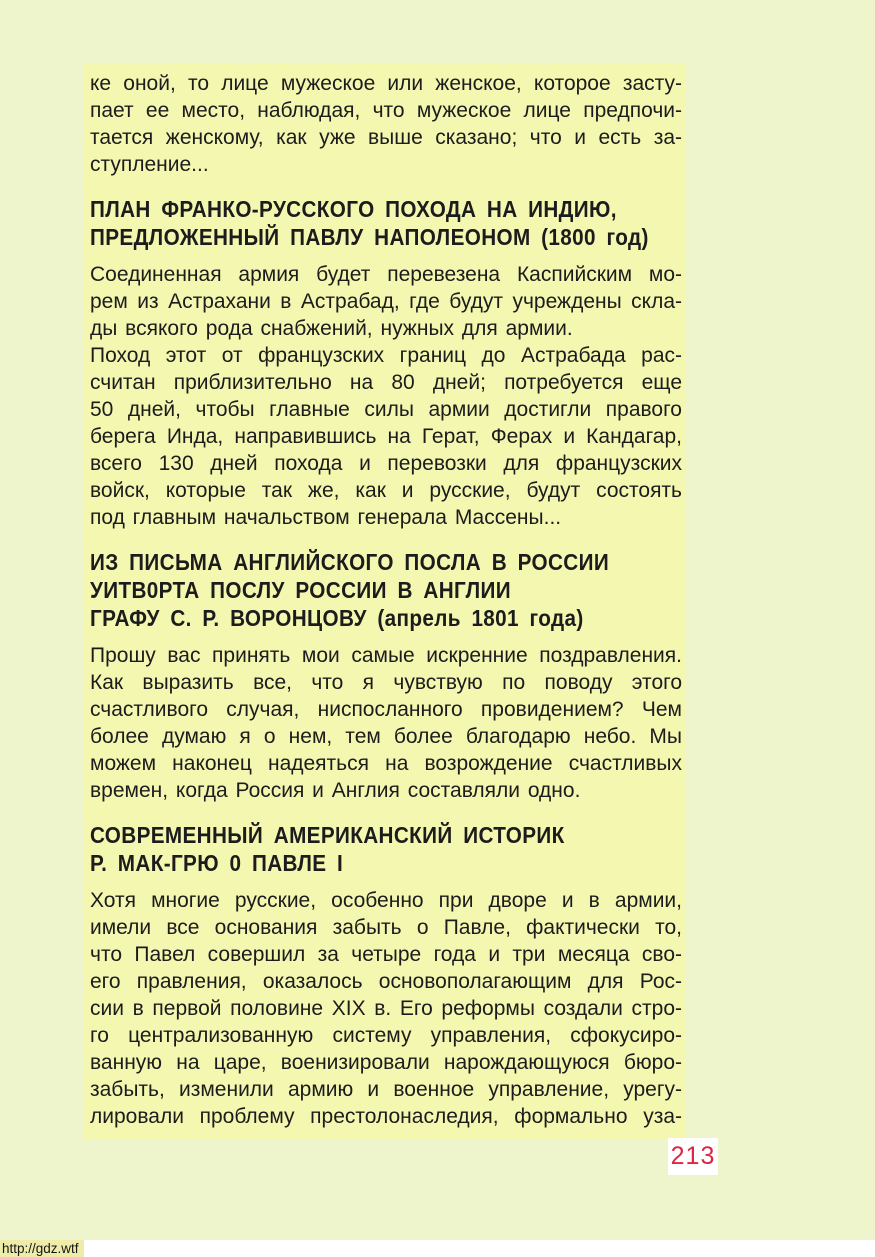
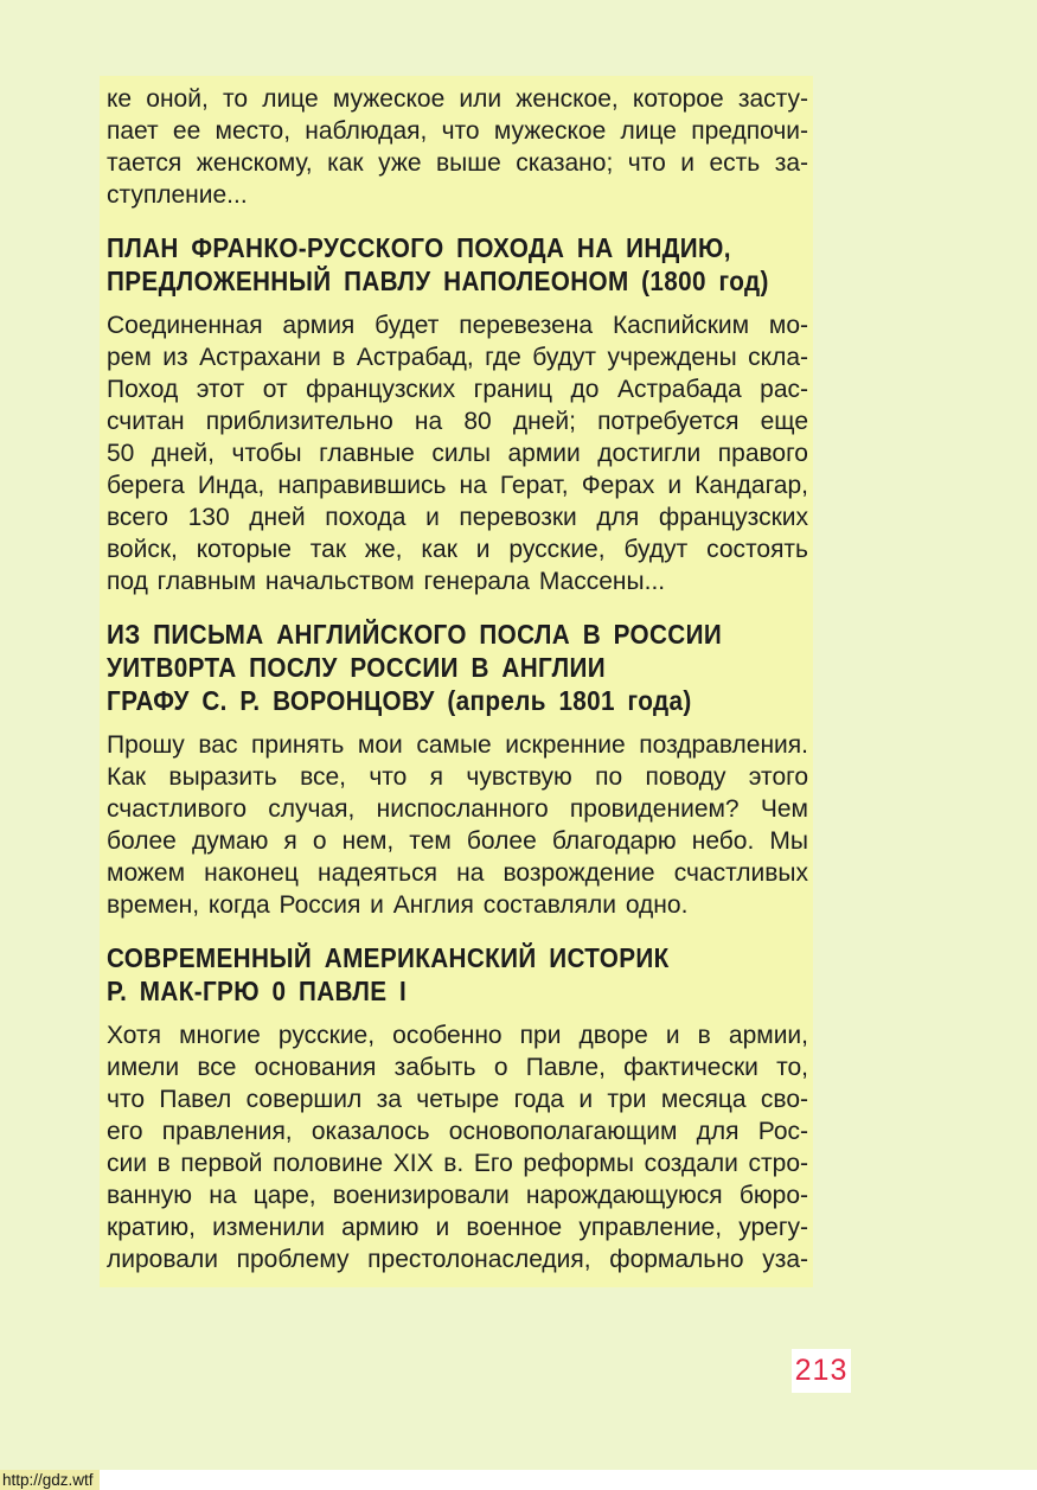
  ке оной, то лице мужеское или женское, которое засту-
  пает ее место, наблюдая, что мужеское лице предпочи-
  тается женскому, как уже выше сказано; что и есть за-
  ступление...
  ПЛАН ФРАНКО-РУССКОГО ПОХОДА НА ИНДИЮ,
  ПРЕДЛОЖЕННЫЙ ПАВЛУ НАПОЛЕОНОМ (1800 год)
  Соединенная армия будет перевезена Каспийским мо-
  рем из Астрахани в Астрабад, где будут учреждены скла-
- ды всякого рода снабжений, нужных для армии.
  Поход этот от французских границ до Астрабада рас-
  считан приблизительно на 80 дней; потребуется еще
  50 дней, чтобы главные силы армии достигли правого
  берега Инда, направившись на Герат, Ферах и Кандагар,
  всего 130 дней похода и перевозки для французских
  войск, которые так же, как и русские, будут состоять
  под главным начальством генерала Массены...
  ИЗ ПИСЬМА АНГЛИЙСКОГО ПОСЛА В РОССИИ
  УИТВ0РТА ПОСЛУ РОССИИ В АНГЛИИ
  ГРАФУ С. Р. ВОРОНЦОВУ (апрель 1801 года)
  Прошу вас принять мои самые искренние поздравления.
  Как выразить все, что я чувствую по поводу этого
  счастливого случая, ниспосланного провидением? Чем
  более думаю я о нем, тем более благодарю небо. Мы
  можем наконец надеяться на возрождение счастливых
  времен, когда Россия и Англия составляли одно.
  СОВРЕМЕННЫЙ АМЕРИКАНСКИЙ ИСТОРИК
  Р. МАК-ГРЮ 0 ПАВЛЕ I
  Хотя многие русские, особенно при дворе и в армии,
  имели все основания забыть о Павле, фактически то,
  что Павел совершил за четыре года и три месяца сво-
  его правления, оказалось основополагающим для Рос-
  сии в первой половине XIX в. Его реформы создали стро-
- го централизованную систему управления, сфокусиро-
  ванную на царе, военизировали нарождающуюся бюро-
- забыть, изменили армию и военное управление, урегу-
+ кратию, изменили армию и военное управление, урегу-
  лировали проблему престолонаследия, формально уза-
  213
  http://gdz.wtf
